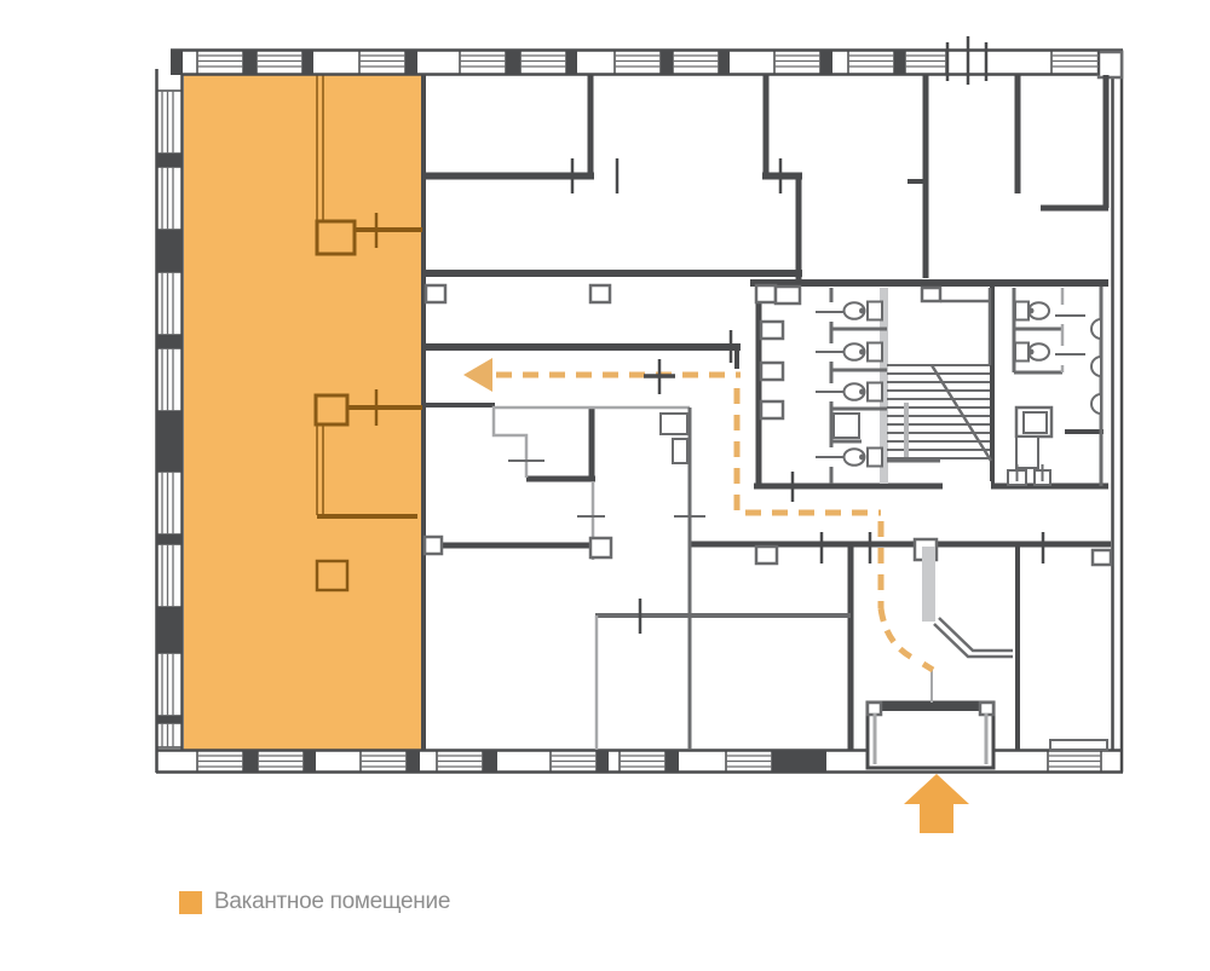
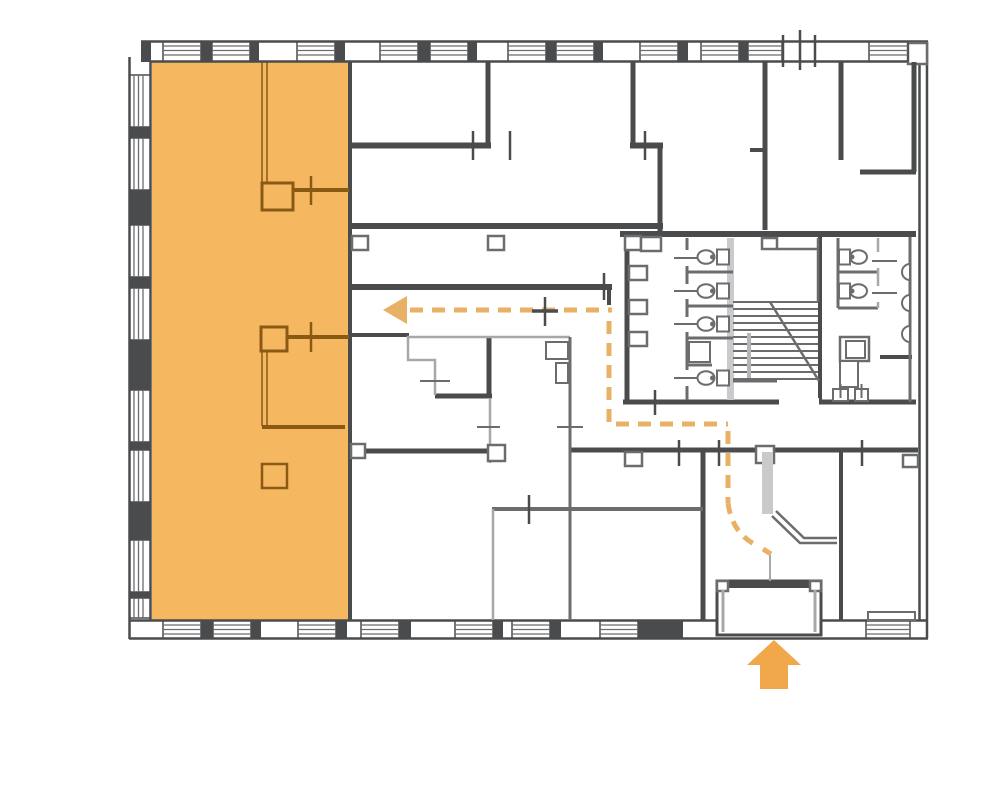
- Вакантное помещение
